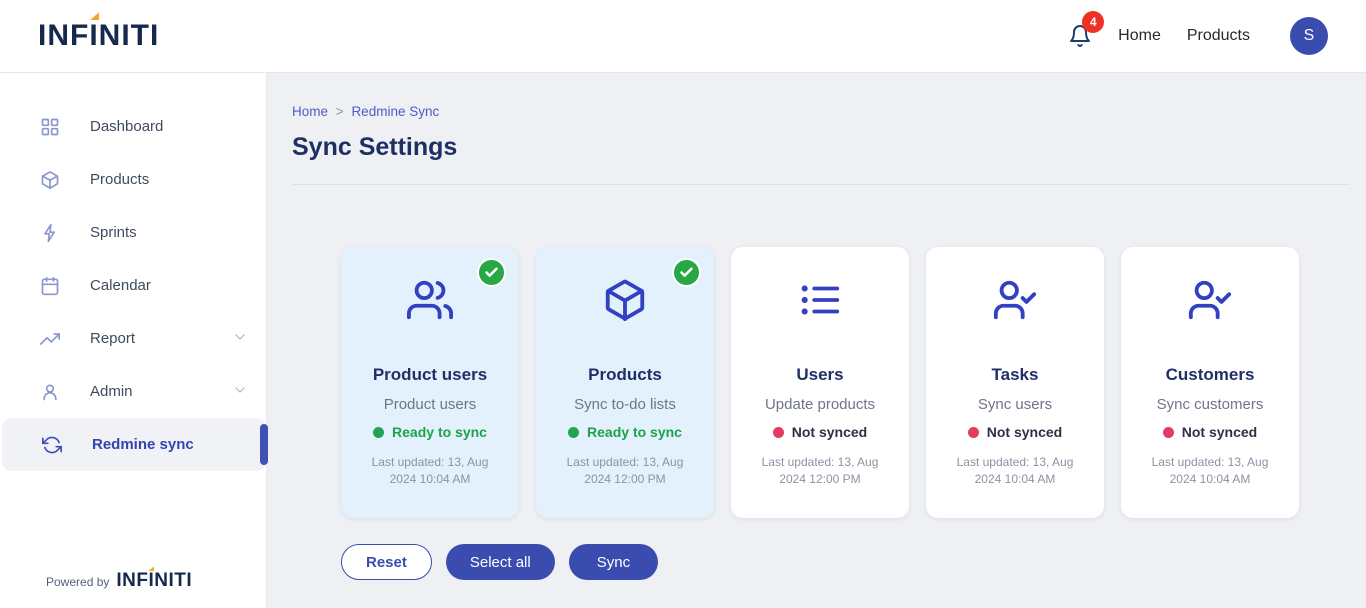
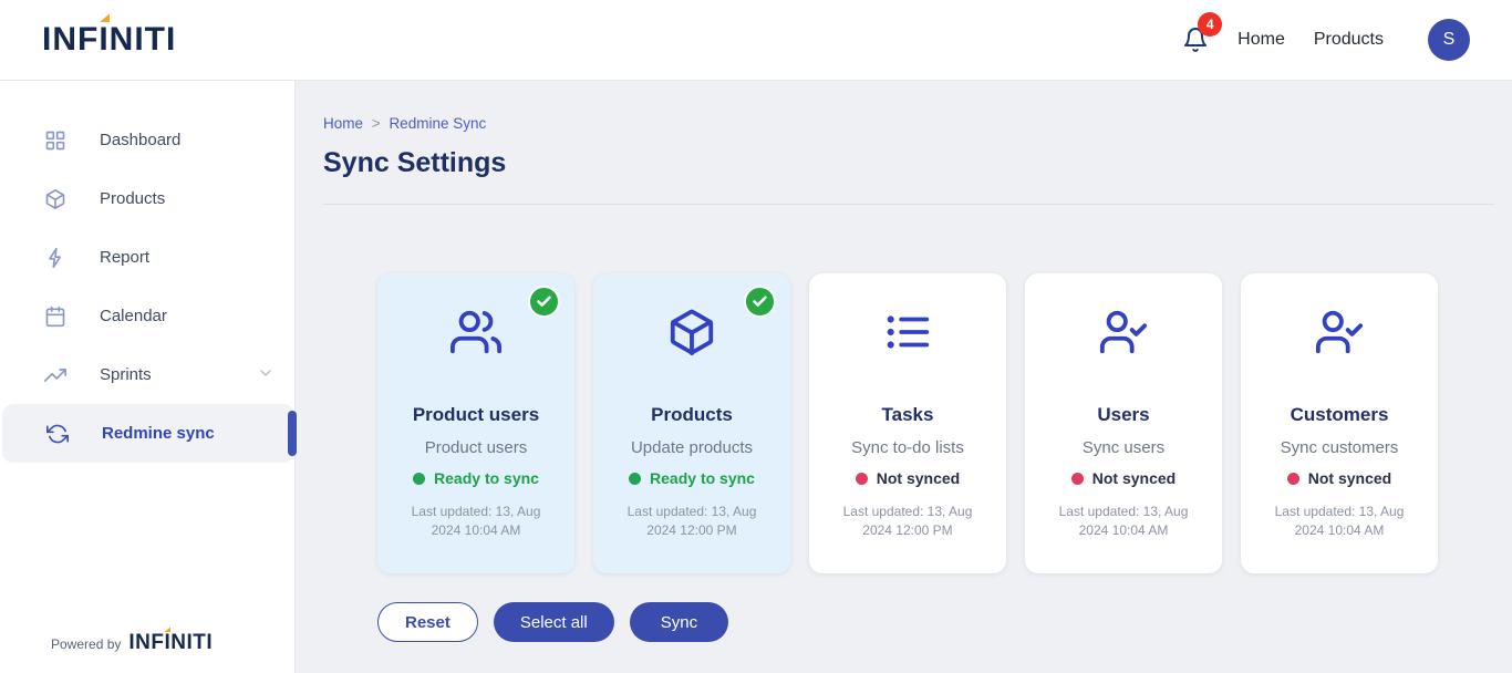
  INFINITI
  4
  Home
  Products
  S
  Dashboard
  Products
- Sprints
+ Report
  Calendar
- Report
+ Sprints
- Admin
  Redmine sync
  Powered by
  INFINITI
  Home > Redmine Sync
  Sync Settings
  Product users
  Product users
  Ready to sync
  Last updated: 13, Aug
  2024 10:04 AM
  Products
- Sync to-do lists
+ Update products
  Ready to sync
  Last updated: 13, Aug
  2024 12:00 PM
- Users
+ Tasks
- Update products
+ Sync to-do lists
  Not synced
  Last updated: 13, Aug
  2024 12:00 PM
- Tasks
+ Users
  Sync users
  Not synced
  Last updated: 13, Aug
  2024 10:04 AM
  Customers
  Sync customers
  Not synced
  Last updated: 13, Aug
  2024 10:04 AM
  Reset
  Select all
  Sync
